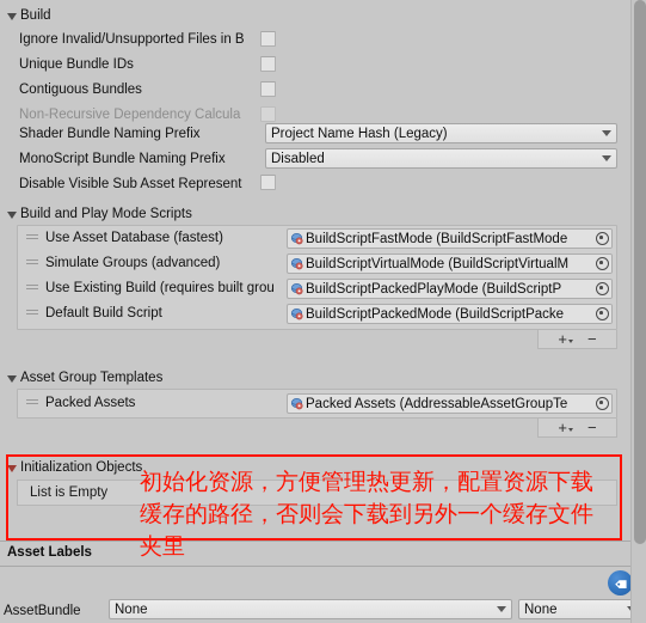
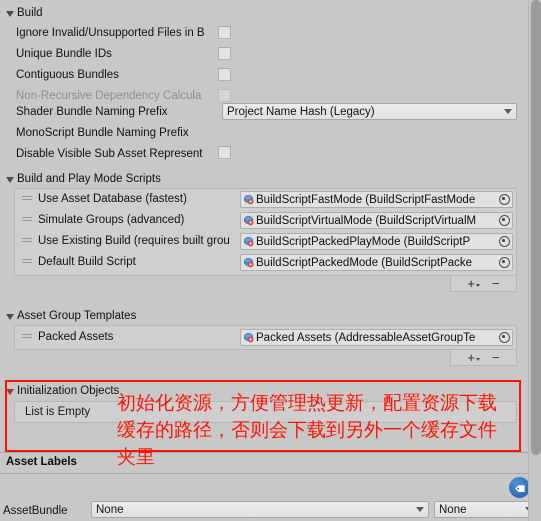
  Build
  Ignore Invalid/Unsupported Files in B
  Unique Bundle IDs
  Contiguous Bundles
  Non-Recursive Dependency Calcula
  Shader Bundle Naming Prefix
  Project Name Hash (Legacy)
  MonoScript Bundle Naming Prefix
- Disabled
  Disable Visible Sub Asset Represent
  Build and Play Mode Scripts
  Use Asset Database (fastest)
  BuildScriptFastMode (BuildScriptFastMode
  Simulate Groups (advanced)
  BuildScriptVirtualMode (BuildScriptVirtualM
  Use Existing Build (requires built grou
  BuildScriptPackedPlayMode (BuildScriptP
  Default Build Script
  BuildScriptPackedMode (BuildScriptPacke
  +
  −
  Asset Group Templates
  Packed Assets
  Packed Assets (AddressableAssetGroupTe
  +
  −
  Initialization Objects
  List is Empty
  Asset Labels
  AssetBundle
  None
  None
  初始化资源，方便管理热更新，配置资源下载
  缓存的路径，否则会下载到另外一个缓存文件
  夹里
